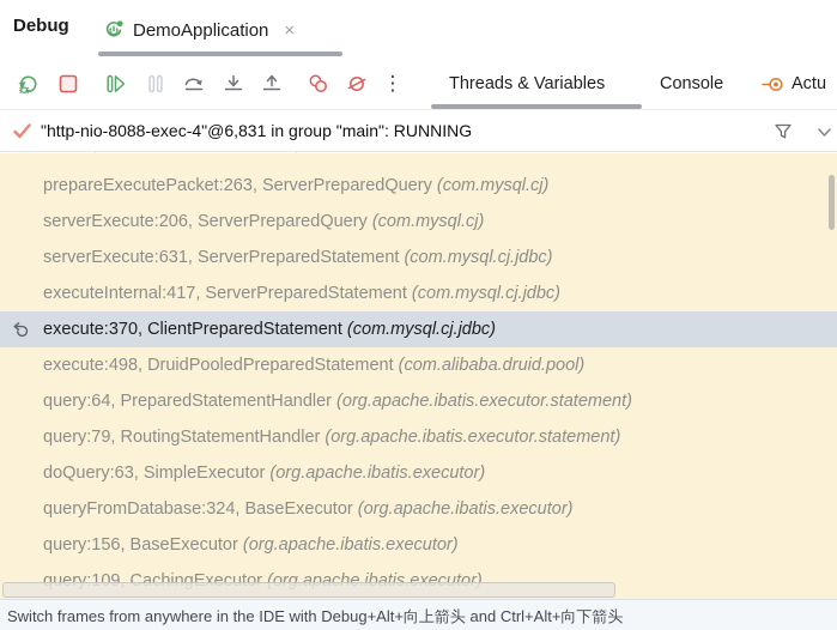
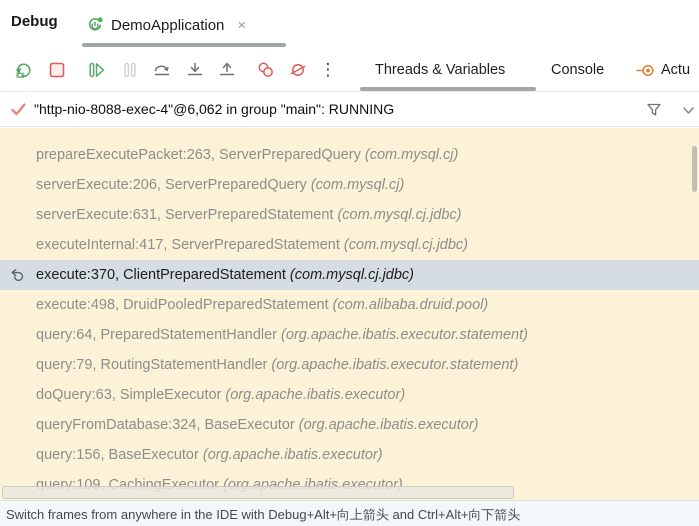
  Debug
  DemoApplication
  ×
  ⋮
  Threads & Variables
  Console
  Actu
- "http-nio-8088-exec-4"@6,831 in group "main": RUNNING
+ "http-nio-8088-exec-4"@6,062 in group "main": RUNNING
  prepareExecutePacket:263, ServerPreparedQuery (com.mysql.cj)
  serverExecute:206, ServerPreparedQuery (com.mysql.cj)
  serverExecute:631, ServerPreparedStatement (com.mysql.cj.jdbc)
  executeInternal:417, ServerPreparedStatement (com.mysql.cj.jdbc)
  execute:370, ClientPreparedStatement (com.mysql.cj.jdbc)
  execute:498, DruidPooledPreparedStatement (com.alibaba.druid.pool)
  query:64, PreparedStatementHandler (org.apache.ibatis.executor.statement)
  query:79, RoutingStatementHandler (org.apache.ibatis.executor.statement)
  doQuery:63, SimpleExecutor (org.apache.ibatis.executor)
  queryFromDatabase:324, BaseExecutor (org.apache.ibatis.executor)
  query:156, BaseExecutor (org.apache.ibatis.executor)
  query:109, CachingExecutor (org.apache.ibatis.executor)
  Switch frames from anywhere in the IDE with Debug+Alt+向上箭头 and Ctrl+Alt+向下箭头
